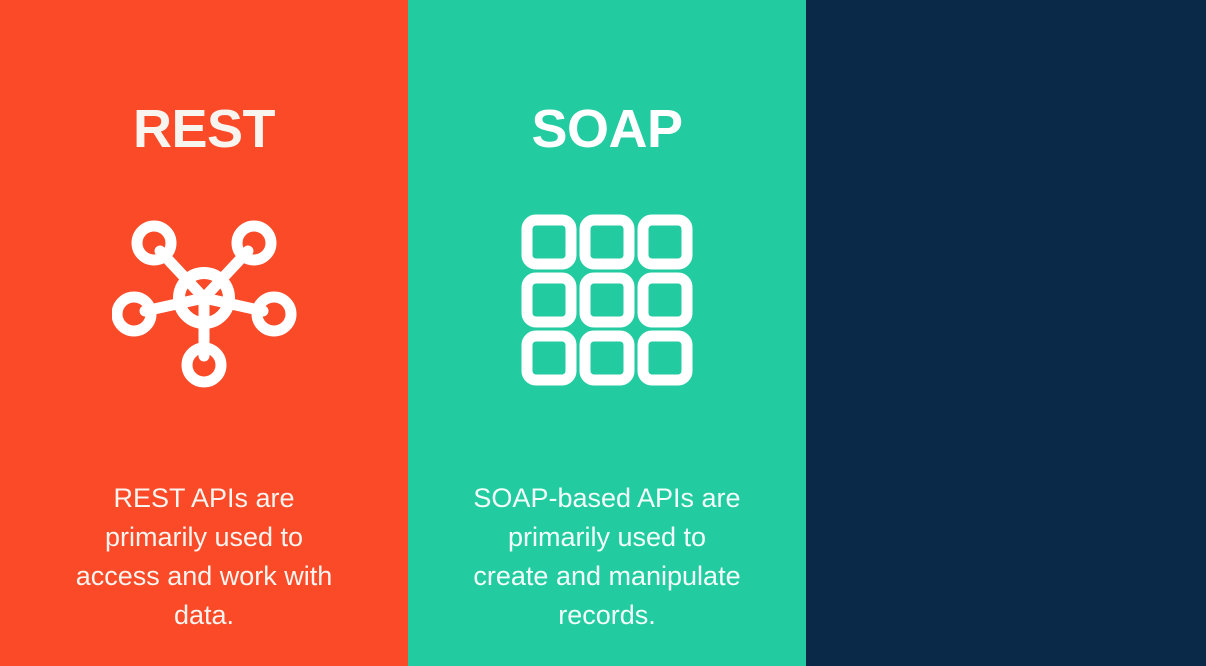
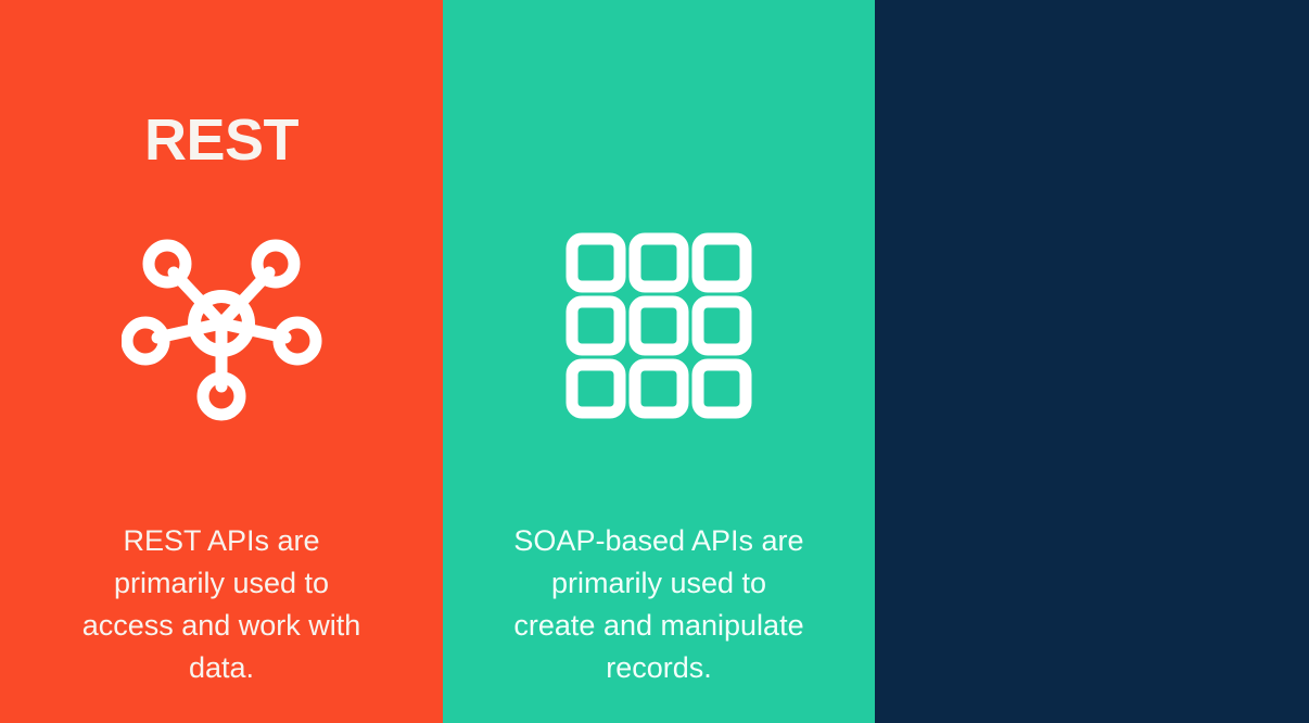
  REST
  REST APIs are
  primarily used to
  access and work with
  data.
- SOAP
  SOAP-based APIs are
  primarily used to
  create and manipulate
  records.
